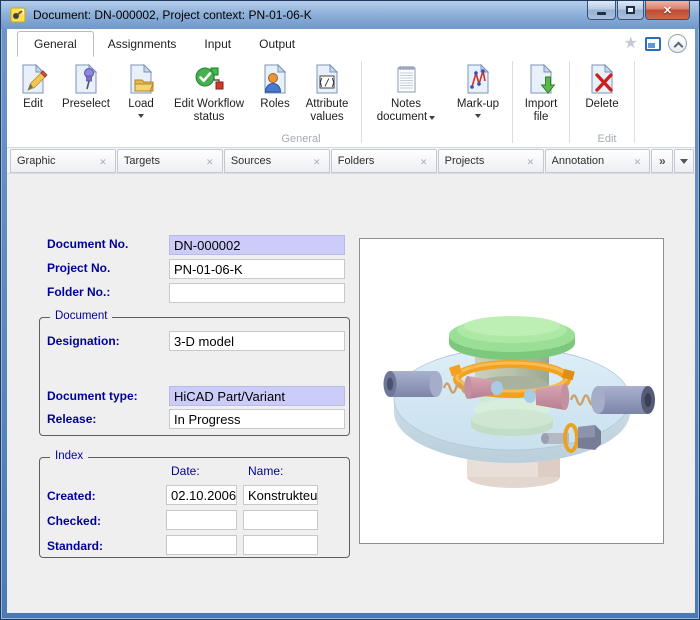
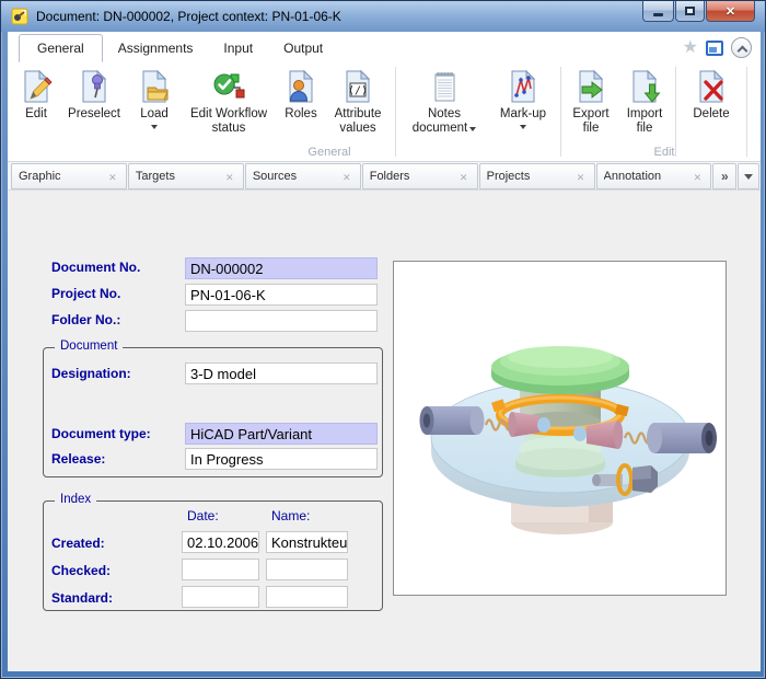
  Document: DN-000002, Project context: PN-01-06-K
  ✕
  General
  Assignments
  Input
  Output
  ★
  Edit
  Preselect
  Load
  Edit Workflow status
  Roles
  ⟨/⟩
  Attribute values
  Notes document
  Mark-up
+ Export file
  Import file
  Delete
  General
  Edit
  Graphic
  Targets
  Sources
  Folders
  Projects
  Annotation
  »
  Document No.
  DN-000002
  Project No.
  PN-01-06-K
  Folder No.:
  Document
  Designation:
  3-D model
  Document type:
  HiCAD Part/Variant
  Release:
  In Progress
  Index
  Date:
  Name:
  Created:
  02.10.2006
  Konstrukteu
  Checked:
  Standard:
